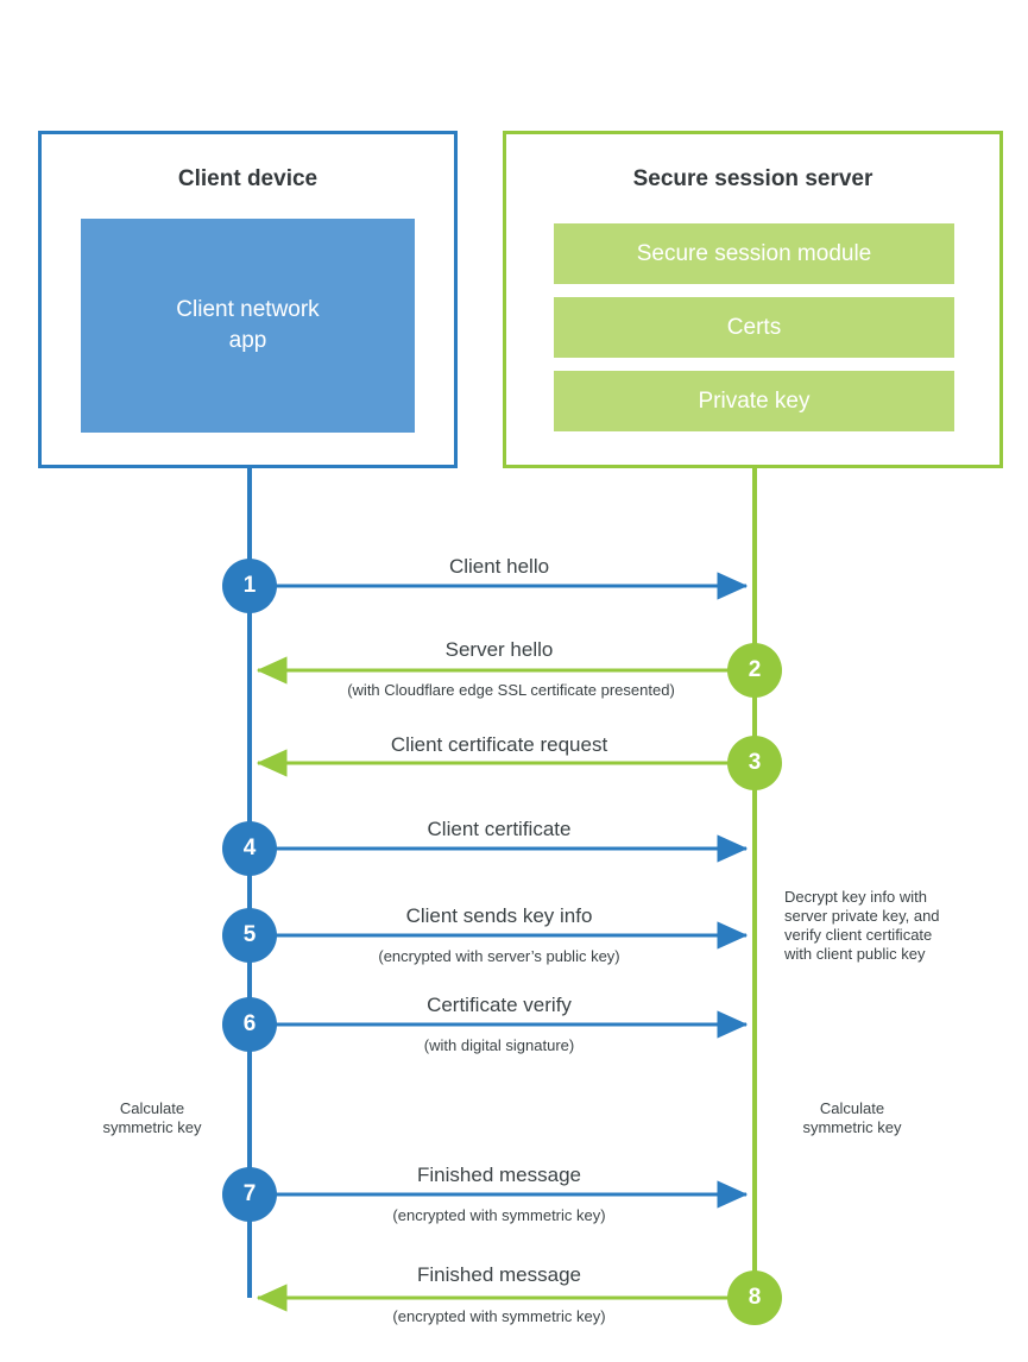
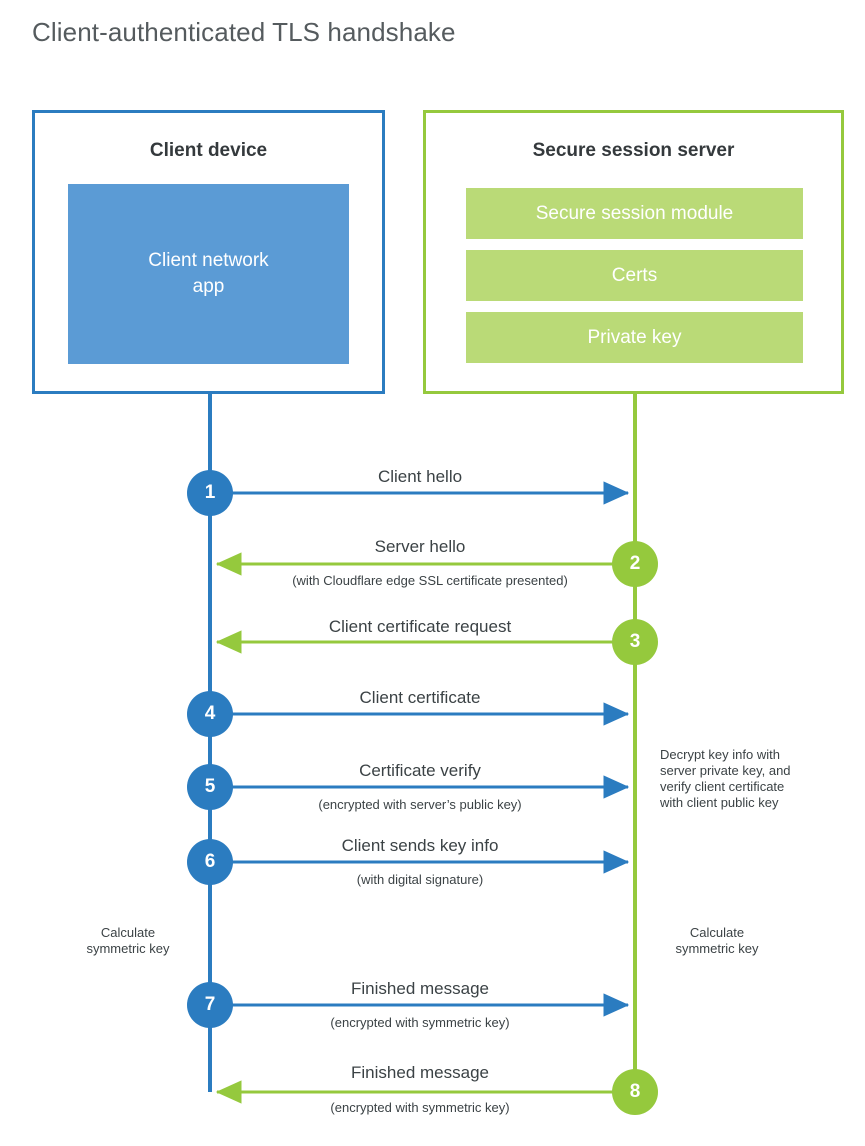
+ Client-authenticated TLS handshake
  Client device
  Client network
  app
  Secure session server
  Secure session module
  Certs
  Private key
  1
  2
  3
  4
  5
  6
  7
  8
  Client hello
  Server hello
  (with Cloudflare edge SSL certificate presented)
  Client certificate request
  Client certificate
- Client sends key info
+ Certificate verify
  (encrypted with server’s public key)
- Certificate verify
+ Client sends key info
  (with digital signature)
  Finished message
  (encrypted with symmetric key)
  Finished message
  (encrypted with symmetric key)
  Decrypt key info with
  server private key, and
  verify client certificate
  with client public key
  Calculate
  symmetric key
  Calculate
  symmetric key
